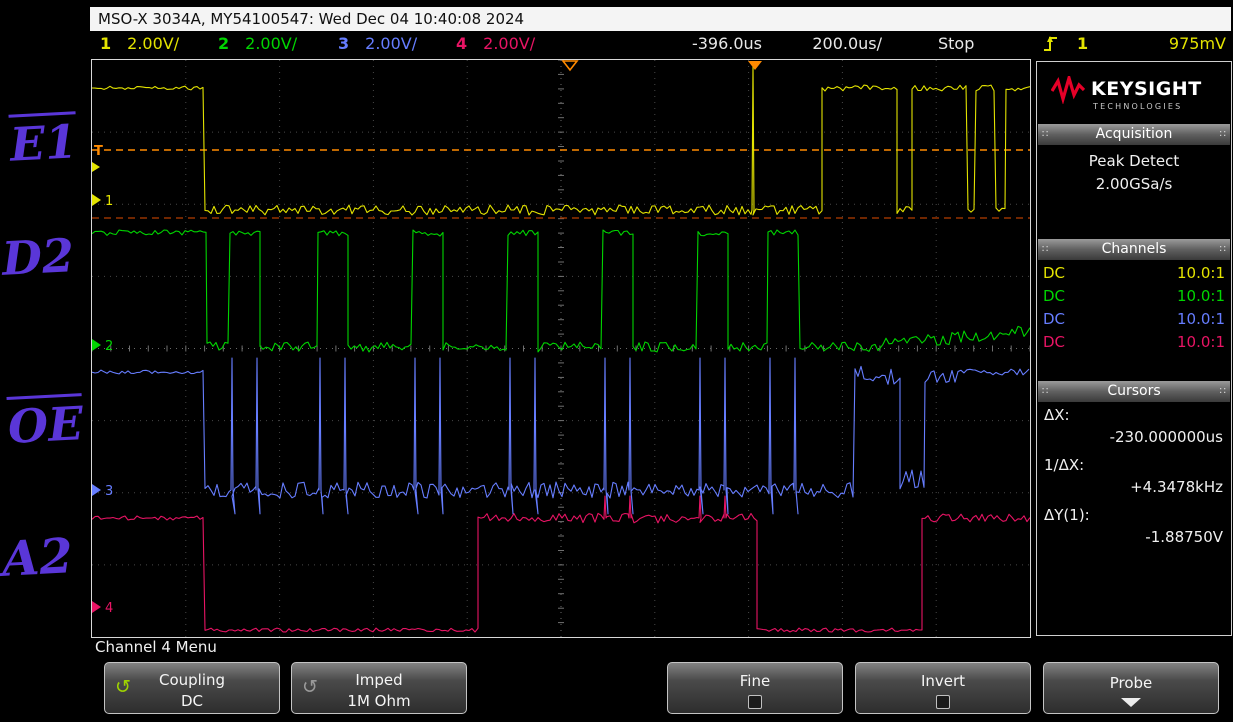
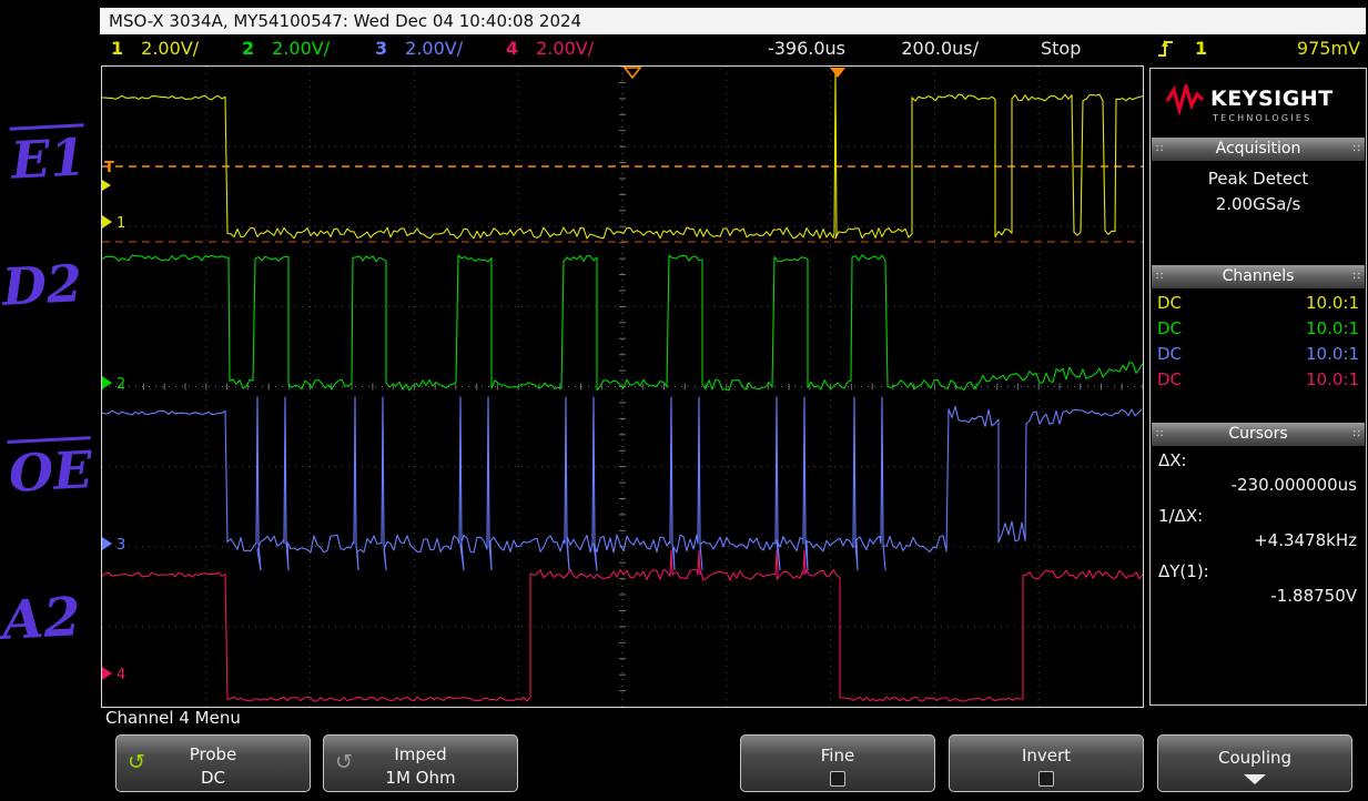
  MSO-X 3034A, MY54100547: Wed Dec 04 10:40:08 2024
  1
  2.00V/
  2
  2.00V/
  3
  2.00V/
  4
  2.00V/
  -396.0us
  200.0us/
  Stop
  1
  975mV
  1
  2
  3
  4
  T
  KEYSIGHT
  TECHNOLOGIES
  ∷
  Acquisition
  ∷
  Peak Detect
  2.00GSa/s
  ∷
  Channels
  ∷
  DC
  10.0:1
  DC
  10.0:1
  DC
  10.0:1
  DC
  10.0:1
  ∷
  Cursors
  ∷
  ΔX:
  -230.000000us
  1/ΔX:
  +4.3478kHz
  ΔY(1):
  -1.88750V
  Channel 4 Menu
  ↺
- Coupling
+ Probe
  DC
  ↺
  Imped
  1M Ohm
  Fine
  Invert
- Probe
+ Coupling
